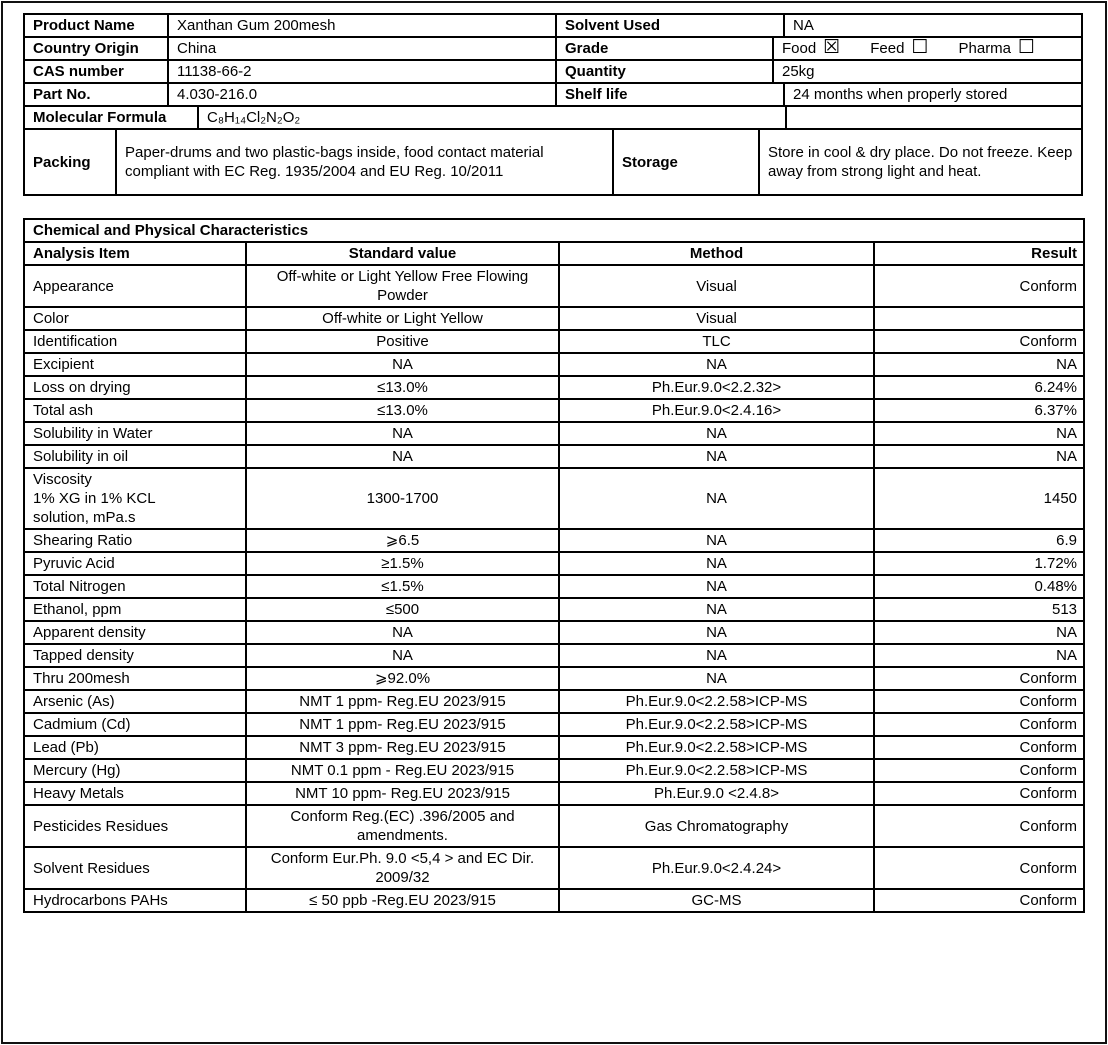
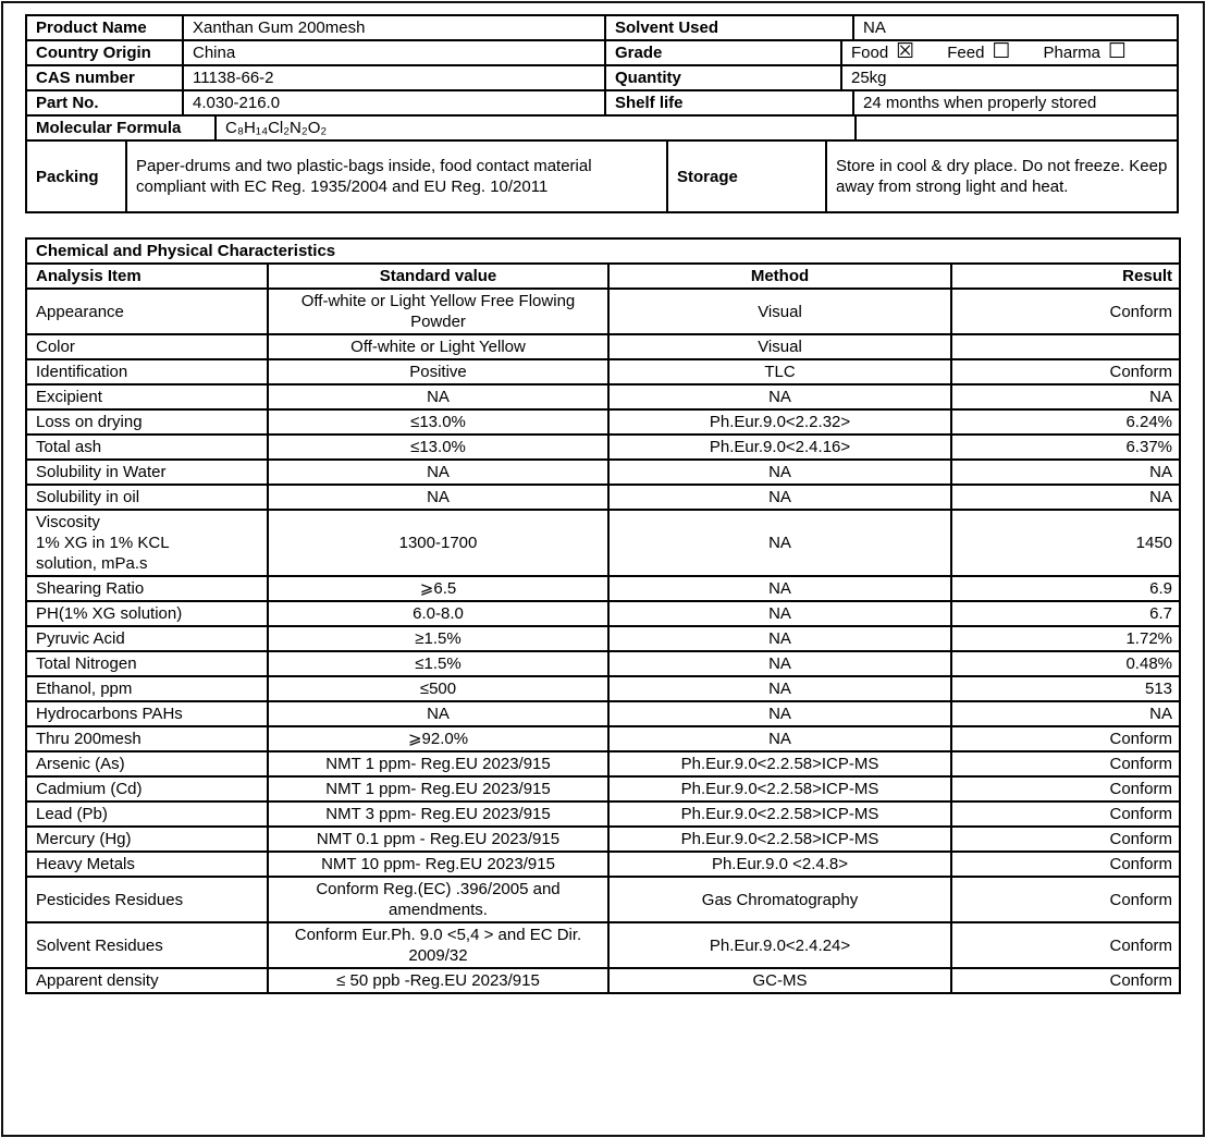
  Product Name
  Xanthan Gum 200mesh
  Solvent Used
  NA
  Country Origin
  China
  Grade
  Food
  ☒
  Feed
  ☐
  Pharma
  ☐
  CAS number
  11138-66-2
  Quantity
  25kg
  Part No.
  4.030-216.0
  Shelf life
  24 months when properly stored
  Molecular Formula
  C₈H₁₄Cl₂N₂O₂
  Packing
  Paper-drums and two plastic-bags inside, food contact material compliant with EC Reg. 1935/2004 and EU Reg. 10/2011
  Storage
  Store in cool & dry place. Do not freeze. Keep away from strong light and heat.
  Chemical and Physical Characteristics
  Analysis Item	Standard value	Method	Result
  Appearance	Off-white or Light Yellow Free Flowing Powder	Visual	Conform
  Color	Off-white or Light Yellow	Visual
  Identification	Positive	TLC	Conform
  Excipient	NA	NA	NA
  Loss on drying	≤13.0%	Ph.Eur.9.0<2.2.32>	6.24%
  Total ash	≤13.0%	Ph.Eur.9.0<2.4.16>	6.37%
  Solubility in Water	NA	NA	NA
  Solubility in oil	NA	NA	NA
  Viscosity 1% XG in 1% KCL solution, mPa.s	1300-1700	NA	1450
  Shearing Ratio	⩾6.5	NA	6.9
+ PH(1% XG solution)	6.0-8.0	NA	6.7
  Pyruvic Acid	≥1.5%	NA	1.72%
  Total Nitrogen	≤1.5%	NA	0.48%
  Ethanol, ppm	≤500	NA	513
- Apparent density	NA	NA	NA
+ Hydrocarbons PAHs	NA	NA	NA
- Tapped density	NA	NA	NA
  Thru 200mesh	⩾92.0%	NA	Conform
  Arsenic (As)	NMT 1 ppm- Reg.EU 2023/915	Ph.Eur.9.0<2.2.58>ICP-MS	Conform
  Cadmium (Cd)	NMT 1 ppm- Reg.EU 2023/915	Ph.Eur.9.0<2.2.58>ICP-MS	Conform
  Lead (Pb)	NMT 3 ppm- Reg.EU 2023/915	Ph.Eur.9.0<2.2.58>ICP-MS	Conform
  Mercury (Hg)	NMT 0.1 ppm - Reg.EU 2023/915	Ph.Eur.9.0<2.2.58>ICP-MS	Conform
  Heavy Metals	NMT 10 ppm- Reg.EU 2023/915	Ph.Eur.9.0 <2.4.8>	Conform
  Pesticides Residues	Conform Reg.(EC) .396/2005 and amendments.	Gas Chromatography	Conform
  Solvent Residues	Conform Eur.Ph. 9.0 <5,4 > and EC Dir. 2009/32	Ph.Eur.9.0<2.4.24>	Conform
- Hydrocarbons PAHs	≤ 50 ppb -Reg.EU 2023/915	GC-MS	Conform
+ Apparent density	≤ 50 ppb -Reg.EU 2023/915	GC-MS	Conform
